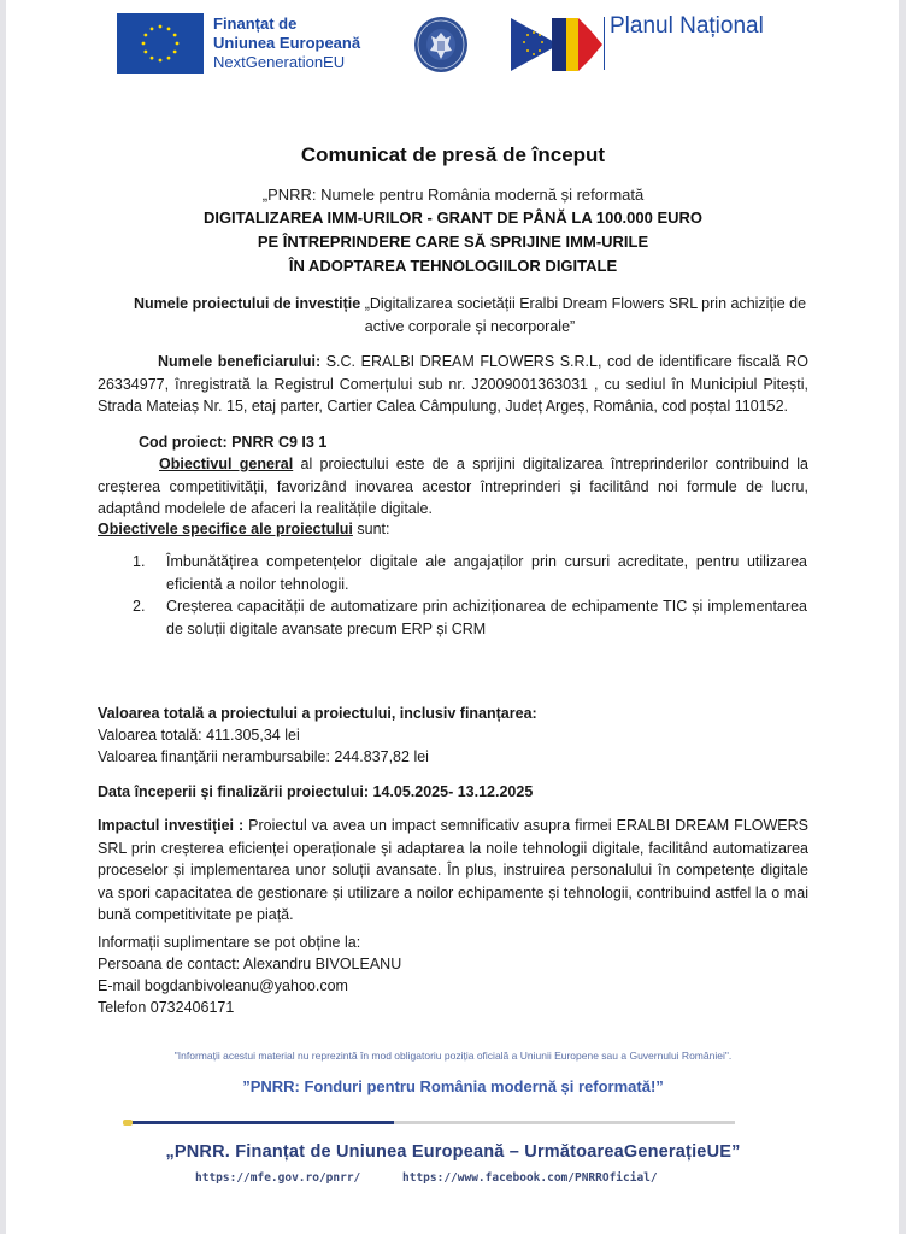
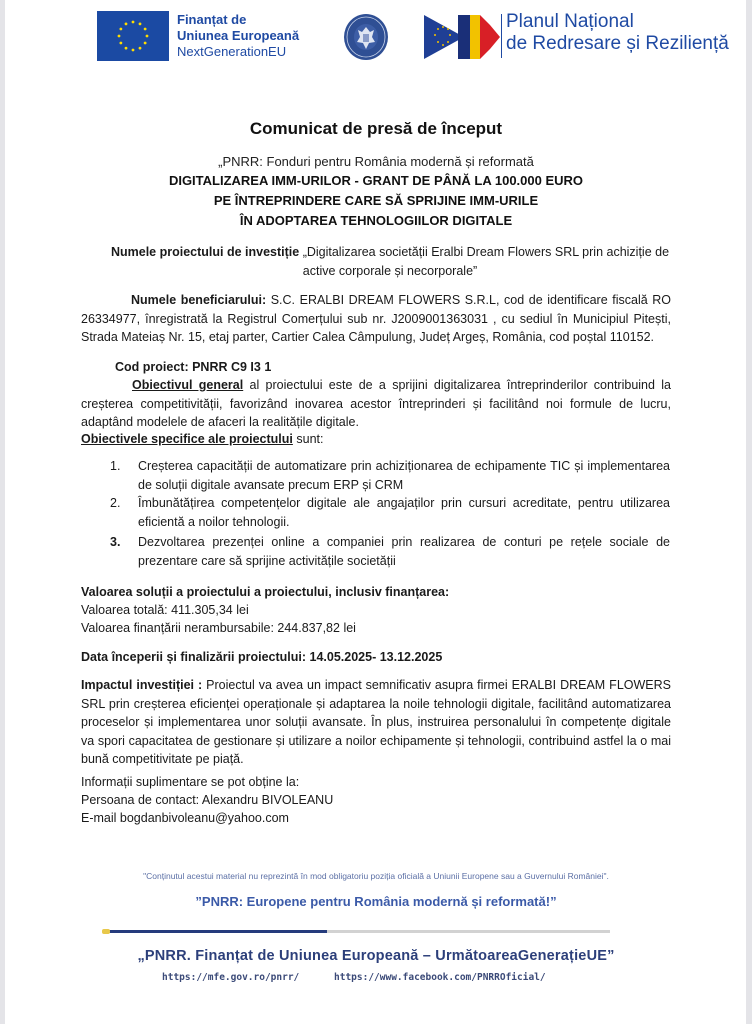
  Finanțat de
  Uniunea Europeană
  NextGenerationEU
  Planul Național
+ de Redresare și Reziliență
  Comunicat de presă de început
- „PNRR: Numele pentru România modernă și reformată
+ „PNRR: Fonduri pentru România modernă și reformată
  DIGITALIZAREA IMM-URILOR - GRANT DE PÂNĂ LA 100.000 EURO
  PE ÎNTREPRINDERE CARE SĂ SPRIJINE IMM-URILE
  ÎN ADOPTAREA TEHNOLOGIILOR DIGITALE
  Numele proiectului de investiție „Digitalizarea societății Eralbi Dream Flowers SRL prin achiziție de active corporale și necorporale”
  Numele beneficiarului: S.C. ERALBI DREAM FLOWERS S.R.L, cod de identificare fiscală RO 26334977, înregistrată la Registrul Comerțului sub nr. J2009001363031 , cu sediul în Municipiul Pitești, Strada Mateiaș Nr. 15, etaj parter, Cartier Calea Câmpulung, Județ Argeș, România, cod poștal 110152.
  Cod proiect: PNRR C9 I3 1
  Obiectivul general al proiectului este de a sprijini digitalizarea întreprinderilor contribuind la creșterea competitivității, favorizând inovarea acestor întreprinderi și facilitând noi formule de lucru, adaptând modelele de afaceri la realitățile digitale.
  Obiectivele specifice ale proiectului sunt:
  1.
- Îmbunătățirea competențelor digitale ale angajaților prin cursuri acreditate, pentru utilizarea eficientă a noilor tehnologii.
+ Creșterea capacității de automatizare prin achiziționarea de echipamente TIC și implementarea de soluții digitale avansate precum ERP și CRM
  2.
- Creșterea capacității de automatizare prin achiziționarea de echipamente TIC și implementarea de soluții digitale avansate precum ERP și CRM
+ Îmbunătățirea competențelor digitale ale angajaților prin cursuri acreditate, pentru utilizarea eficientă a noilor tehnologii.
+ 3.
+ Dezvoltarea prezenței online a companiei prin realizarea de conturi pe rețele sociale de prezentare care să sprijine activitățile societății
- Valoarea totală a proiectului a proiectului, inclusiv finanțarea:
+ Valoarea soluții a proiectului a proiectului, inclusiv finanțarea:
  Valoarea totală: 411.305,34 lei
  Valoarea finanțării nerambursabile: 244.837,82 lei
  Data începerii și finalizării proiectului: 14.05.2025- 13.12.2025
  Impactul investiției : Proiectul va avea un impact semnificativ asupra firmei ERALBI DREAM FLOWERS SRL prin creșterea eficienței operaționale și adaptarea la noile tehnologii digitale, facilitând automatizarea proceselor și implementarea unor soluții avansate. În plus, instruirea personalului în competențe digitale va spori capacitatea de gestionare și utilizare a noilor echipamente și tehnologii, contribuind astfel la o mai bună competitivitate pe piață.
  Informații suplimentare se pot obține la:
  Persoana de contact: Alexandru BIVOLEANU
  E-mail bogdanbivoleanu@yahoo.com
- Telefon 0732406171
- "Informații acestui material nu reprezintă în mod obligatoriu poziția oficială a Uniunii Europene sau a Guvernului României".
+ "Conținutul acestui material nu reprezintă în mod obligatoriu poziția oficială a Uniunii Europene sau a Guvernului României".
- ”PNRR: Fonduri pentru România modernă și reformată!”
+ ”PNRR: Europene pentru România modernă și reformată!”
  „PNRR. Finanțat de Uniunea Europeană – UrmătoareaGenerațieUE”
  https://mfe.gov.ro/pnrr/
  https://www.facebook.com/PNRROficial/
